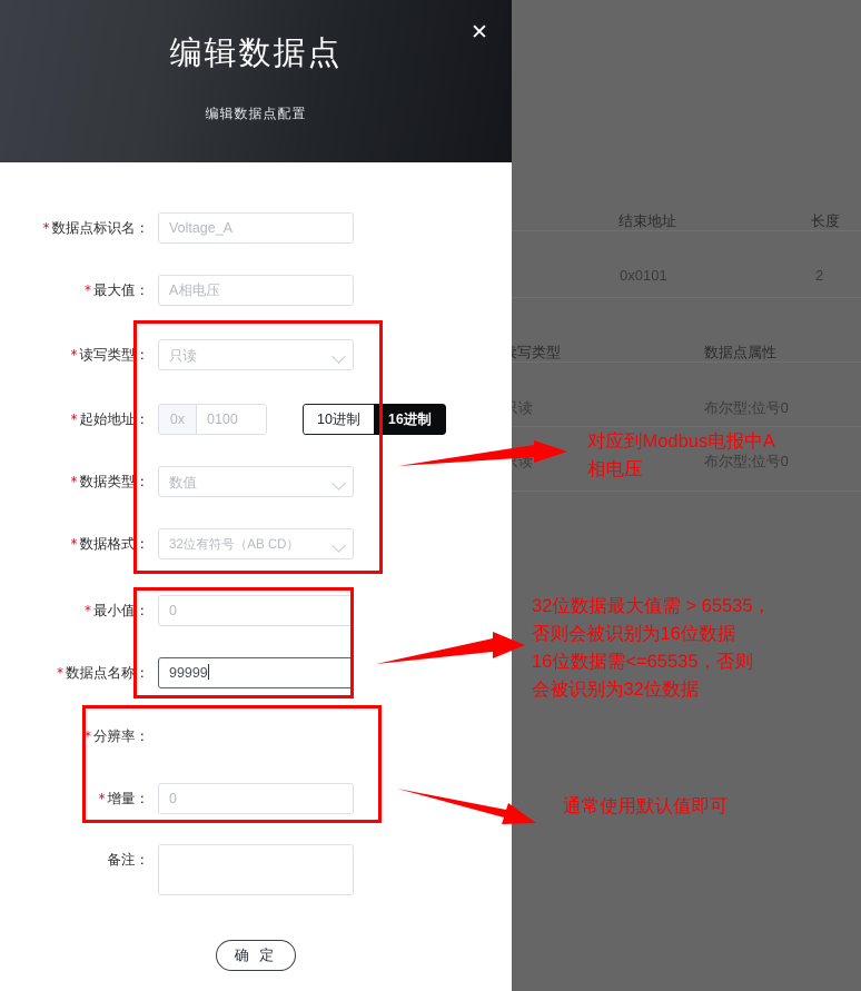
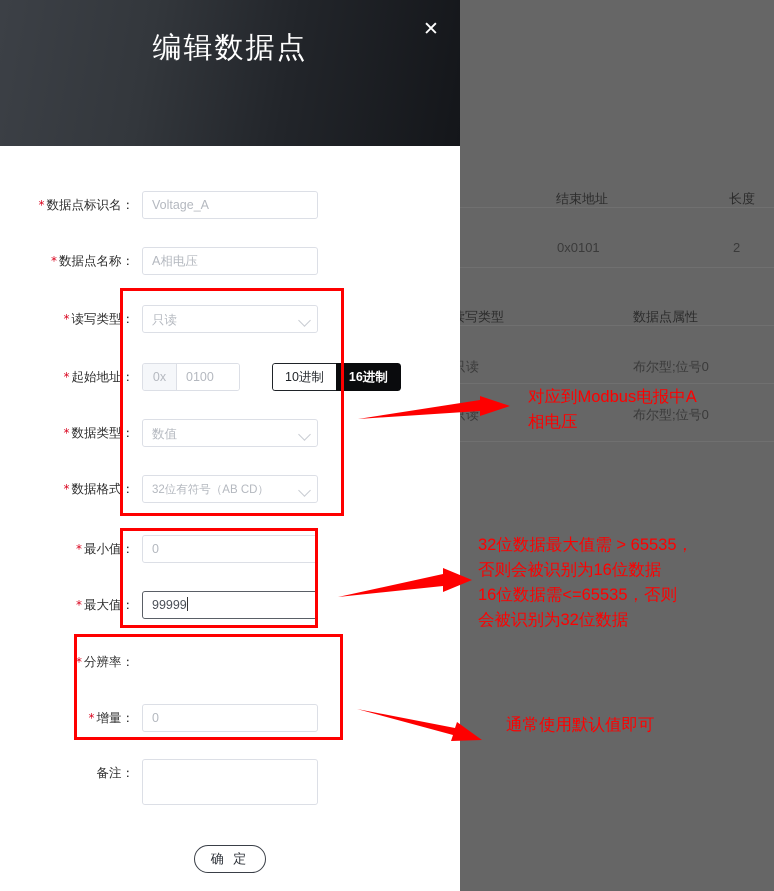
  结束地址
  长度
  0x0101
  2
  写类型
  数据点属性
  布尔型;位号0
  布尔型;位号0
  编辑数据点
- 编辑数据点配置
  ✕
  * 数据点标识名：
  Voltage_A
- * 最大值：
+ * 数据点名称：
  A相电压
  * 读写类型：
  只读
  * 起始地址：
  0x
  0100
  10进制
  16进制
  * 数据类型：
  数值
  * 数据格式：
  32位有符号（AB CD）
  * 最小值：
  0
- * 数据点名称：
+ * 最大值：
  99999
  * 分辨率：
  * 增量：
  0
  备注：
  确 定
  对应到Modbus电报中A
  相电压
  32位数据最大值需 > 65535，
  否则会被识别为16位数据
  16位数据需<=65535，否则
  会被识别为32位数据
  通常使用默认值即可
